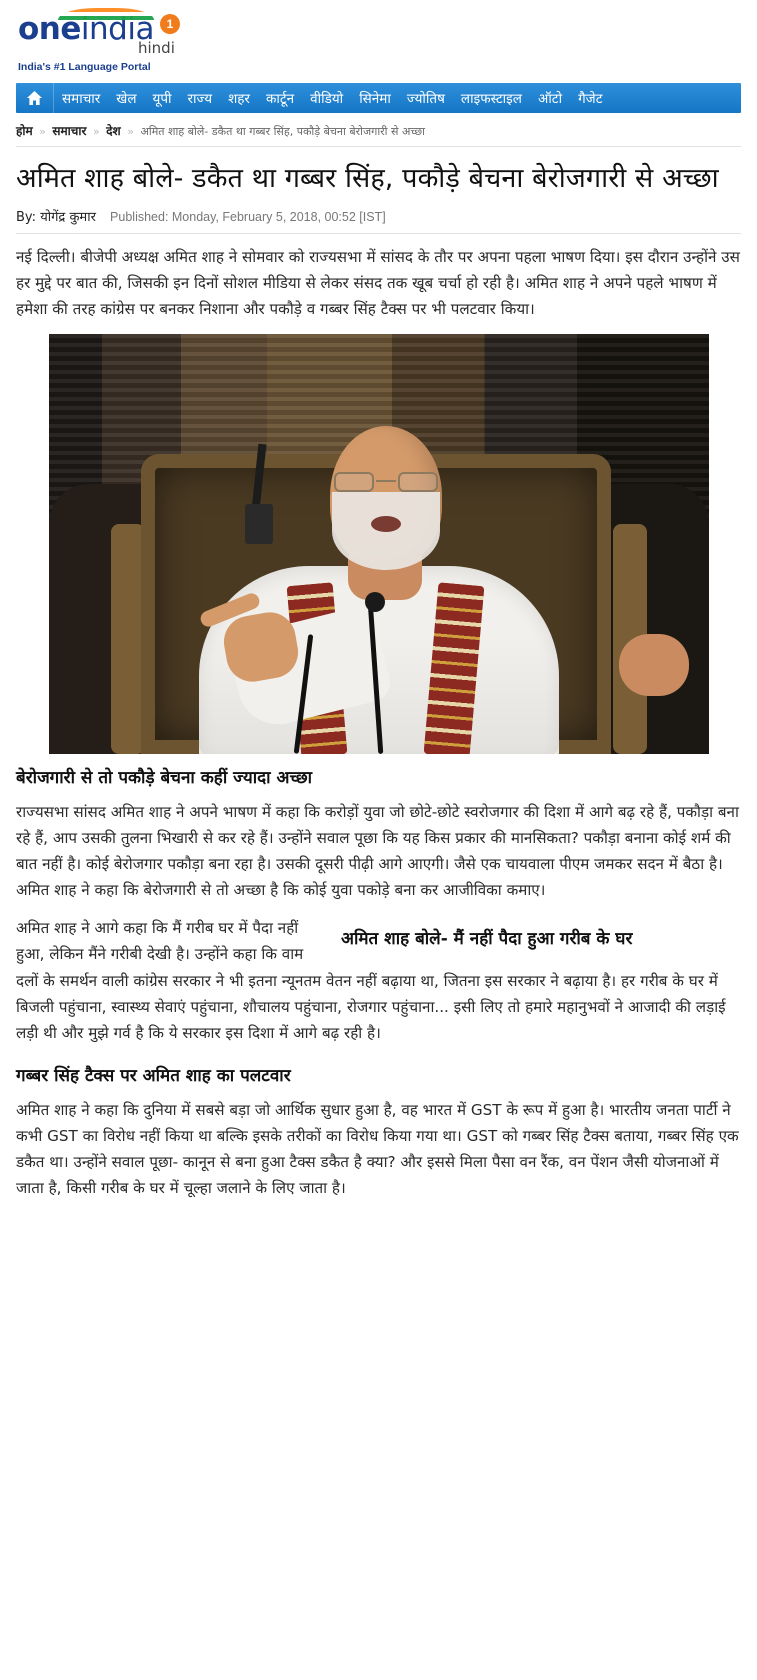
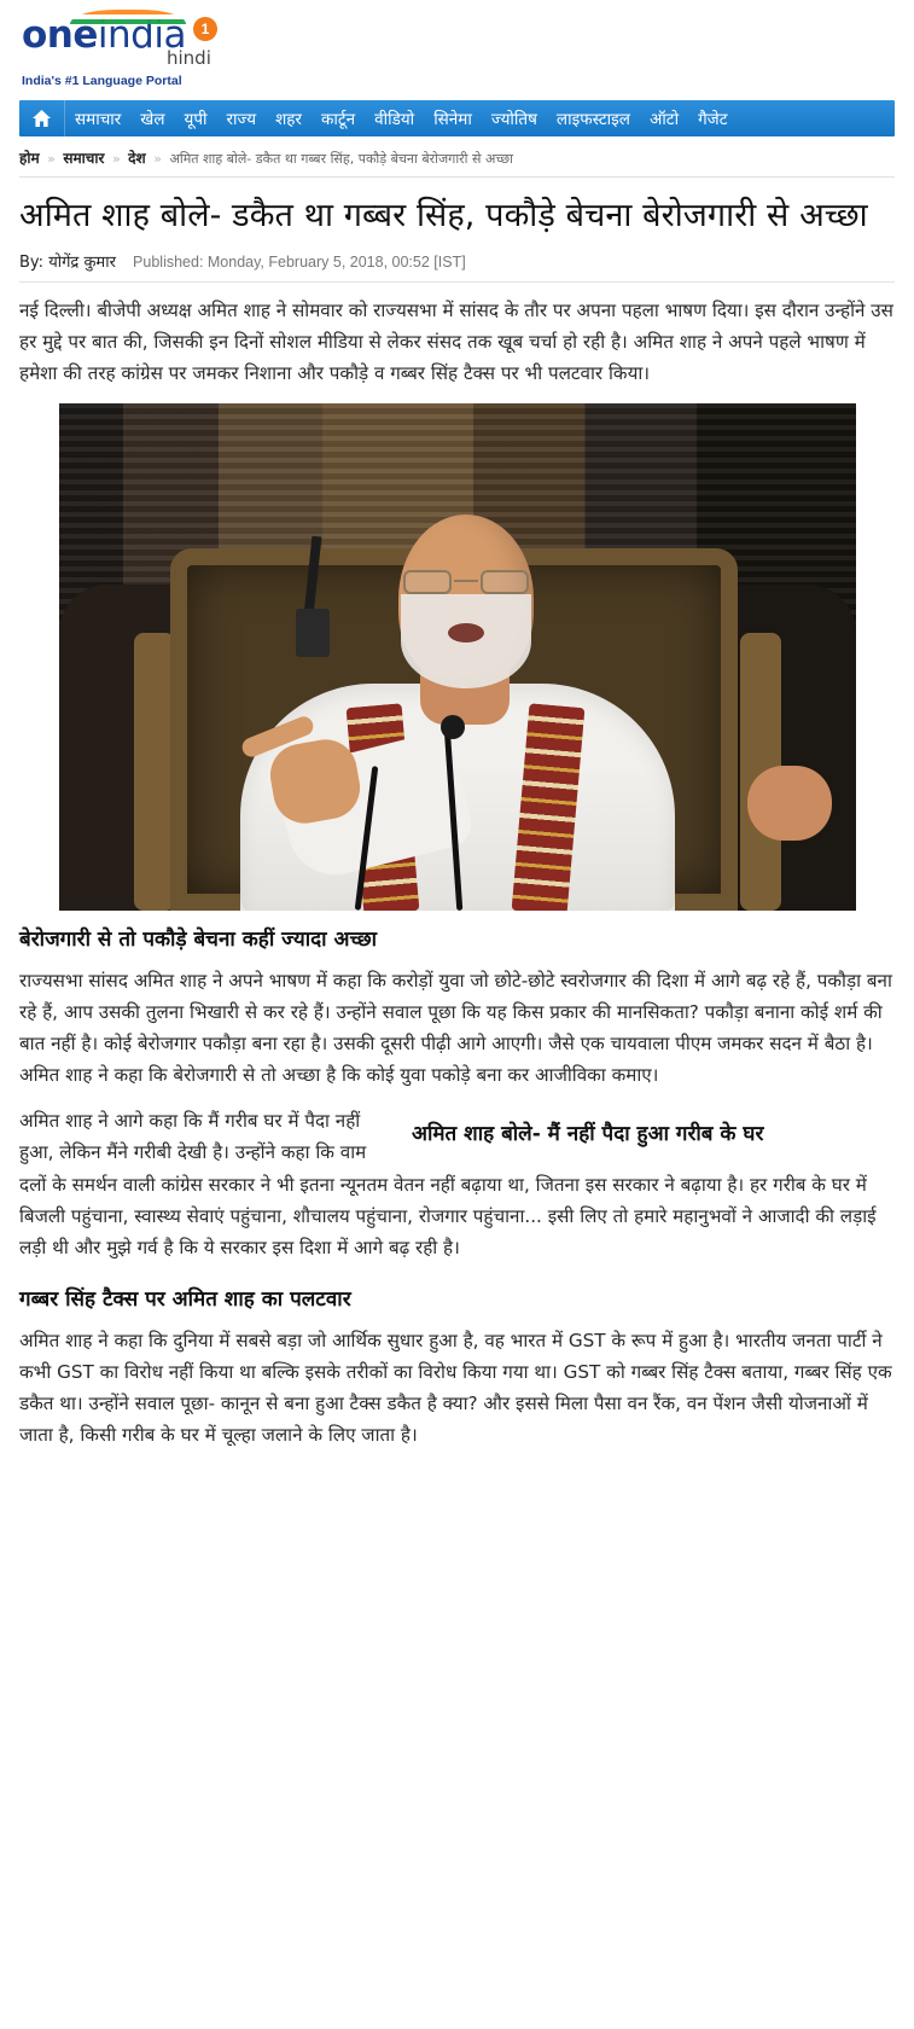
  oneindia
  1
  hindi
  India's #1 Language Portal
  समाचार
  खेल
  यूपी
  राज्य
  शहर
  कार्टून
  वीडियो
  सिनेमा
  ज्योतिष
  लाइफस्टाइल
  ऑटो
  गैजेट
  होम » समाचार » देश » अमित शाह बोले- डकैत था गब्बर सिंह, पकौड़े बेचना बेरोजगारी से अच्छा
  अमित शाह बोले- डकैत था गब्बर सिंह, पकौड़े बेचना बेरोजगारी से अच्छा
  By: योगेंद्र कुमार Published: Monday, February 5, 2018, 00:52 [IST]
- नई दिल्ली। बीजेपी अध्यक्ष अमित शाह ने सोमवार को राज्यसभा में सांसद के तौर पर अपना पहला भाषण दिया। इस दौरान उन्होंने उस हर मुद्दे पर बात की, जिसकी इन दिनों सोशल मीडिया से लेकर संसद तक खूब चर्चा हो रही है। अमित शाह ने अपने पहले भाषण में हमेशा की तरह कांग्रेस पर बनकर निशाना और पकौड़े व गब्बर सिंह टैक्स पर भी पलटवार किया।
+ नई दिल्ली। बीजेपी अध्यक्ष अमित शाह ने सोमवार को राज्यसभा में सांसद के तौर पर अपना पहला भाषण दिया। इस दौरान उन्होंने उस हर मुद्दे पर बात की, जिसकी इन दिनों सोशल मीडिया से लेकर संसद तक खूब चर्चा हो रही है। अमित शाह ने अपने पहले भाषण में हमेशा की तरह कांग्रेस पर जमकर निशाना और पकौड़े व गब्बर सिंह टैक्स पर भी पलटवार किया।
  बेरोजगारी से तो पकौड़े बेचना कहीं ज्यादा अच्छा
  राज्यसभा सांसद अमित शाह ने अपने भाषण में कहा कि करोड़ों युवा जो छोटे-छोटे स्वरोजगार की दिशा में आगे बढ़ रहे हैं, पकौड़ा बना रहे हैं, आप उसकी तुलना भिखारी से कर रहे हैं। उन्होंने सवाल पूछा कि यह किस प्रकार की मानसिकता? पकौड़ा बनाना कोई शर्म की बात नहीं है। कोई बेरोजगार पकौड़ा बना रहा है। उसकी दूसरी पीढ़ी आगे आएगी। जैसे एक चायवाला पीएम जमकर सदन में बैठा है। अमित शाह ने कहा कि बेरोजगारी से तो अच्छा है कि कोई युवा पकोड़े बना कर आजीविका कमाए।
  अमित शाह बोले- मैं नहीं पैदा हुआ गरीब के घर
  अमित शाह ने आगे कहा कि मैं गरीब घर में पैदा नहीं हुआ, लेकिन मैंने गरीबी देखी है। उन्होंने कहा कि वाम दलों के समर्थन वाली कांग्रेस सरकार ने भी इतना न्यूनतम वेतन नहीं बढ़ाया था, जितना इस सरकार ने बढ़ाया है। हर गरीब के घर में बिजली पहुंचाना, स्वास्थ्य सेवाएं पहुंचाना, शौचालय पहुंचाना, रोजगार पहुंचाना... इसी लिए तो हमारे महानुभवों ने आजादी की लड़ाई लड़ी थी और मुझे गर्व है कि ये सरकार इस दिशा में आगे बढ़ रही है।
  गब्बर सिंह टैक्स पर अमित शाह का पलटवार
  अमित शाह ने कहा कि दुनिया में सबसे बड़ा जो आर्थिक सुधार हुआ है, वह भारत में GST के रूप में हुआ है। भारतीय जनता पार्टी ने कभी GST का विरोध नहीं किया था बल्कि इसके तरीकों का विरोध किया गया था। GST को गब्बर सिंह टैक्स बताया, गब्बर सिंह एक डकैत था। उन्होंने सवाल पूछा- कानून से बना हुआ टैक्स डकैत है क्या? और इससे मिला पैसा वन रैंक, वन पेंशन जैसी योजनाओं में जाता है, किसी गरीब के घर में चूल्हा जलाने के लिए जाता है।
